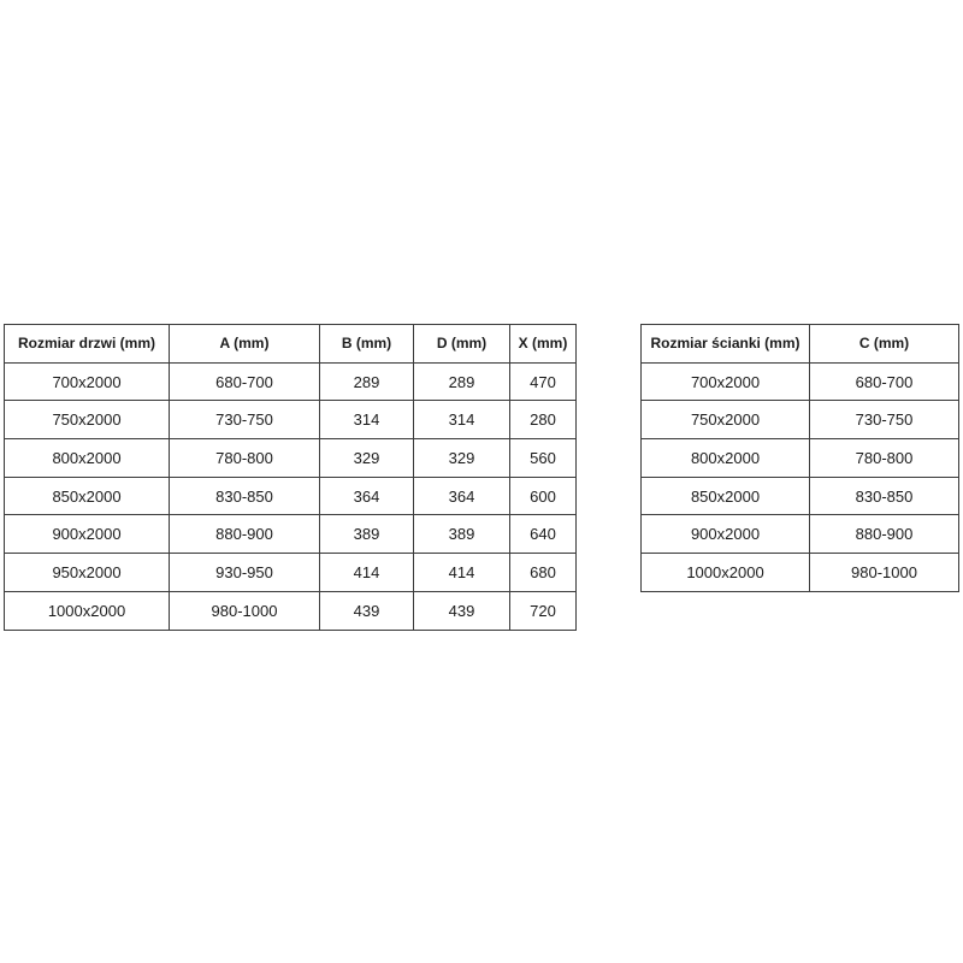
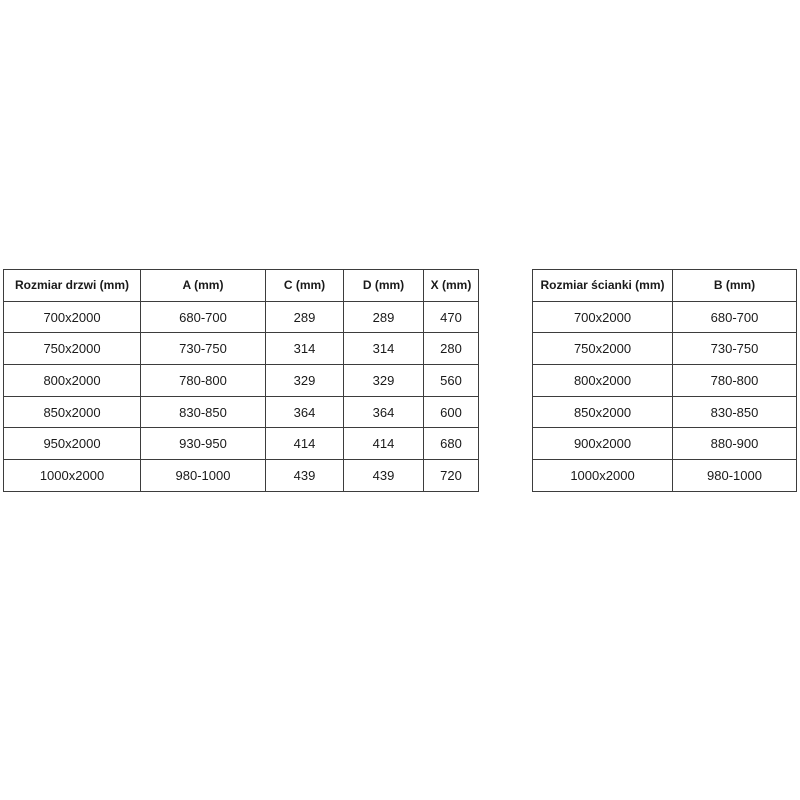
- Rozmiar drzwi (mm)	A (mm)	B (mm)	D (mm)	X (mm)
+ Rozmiar drzwi (mm)	A (mm)	C (mm)	D (mm)	X (mm)
  700x2000	680-700	289	289	470
  750x2000	730-750	314	314	280
  800x2000	780-800	329	329	560
  850x2000	830-850	364	364	600
- 900x2000	880-900	389	389	640
  950x2000	930-950	414	414	680
  1000x2000	980-1000	439	439	720
- Rozmiar ścianki (mm)	C (mm)
+ Rozmiar ścianki (mm)	B (mm)
  700x2000	680-700
  750x2000	730-750
  800x2000	780-800
  850x2000	830-850
  900x2000	880-900
  1000x2000	980-1000
